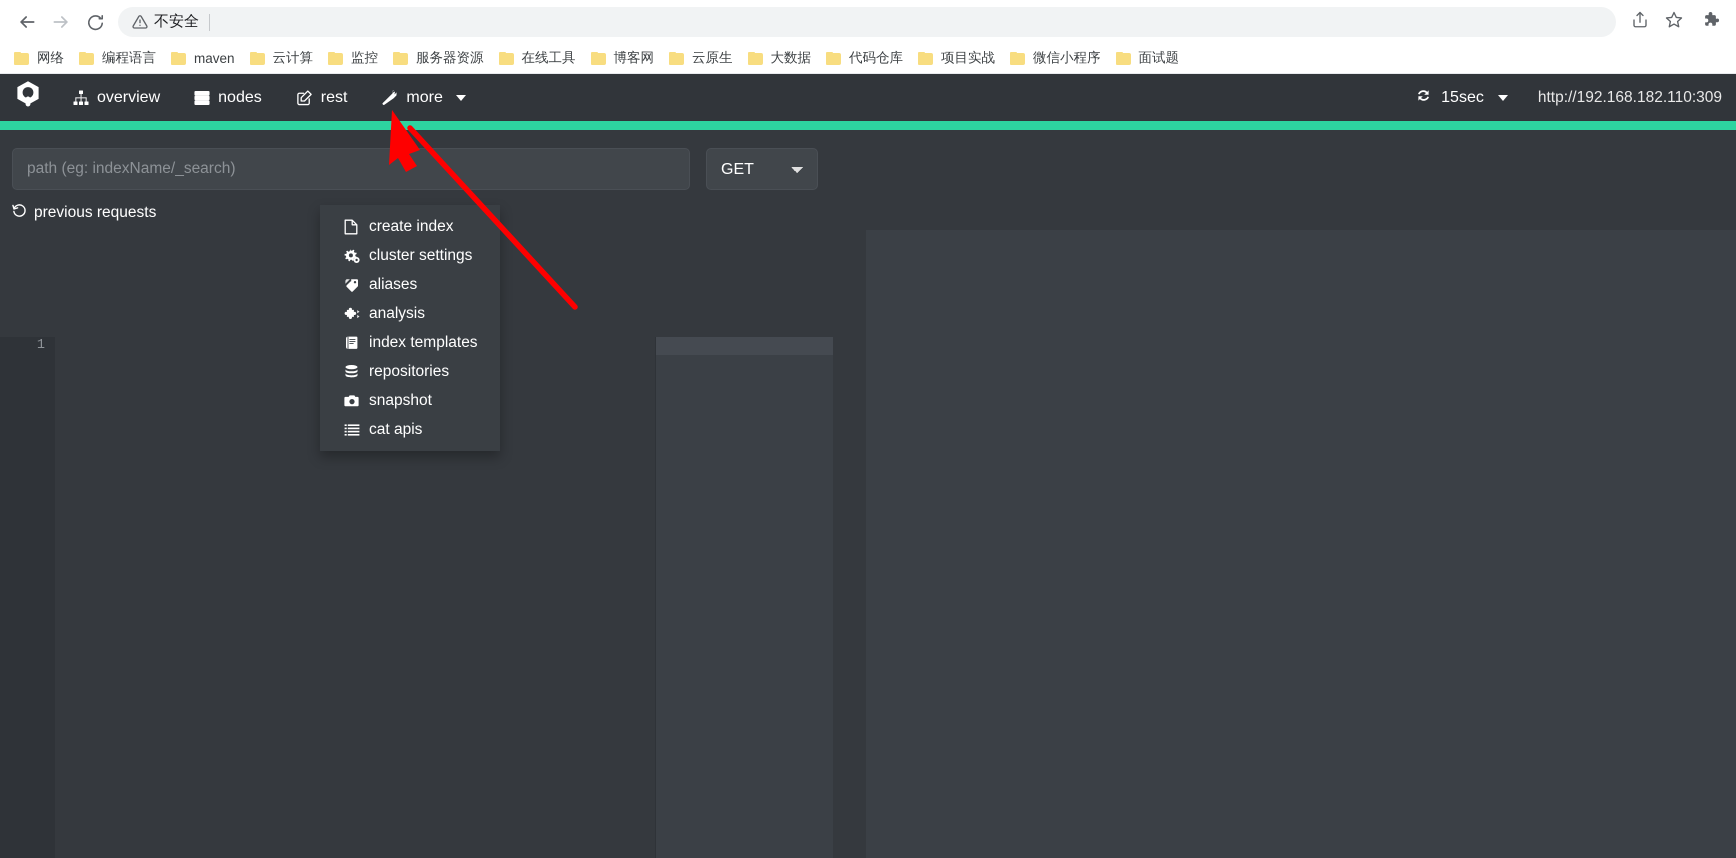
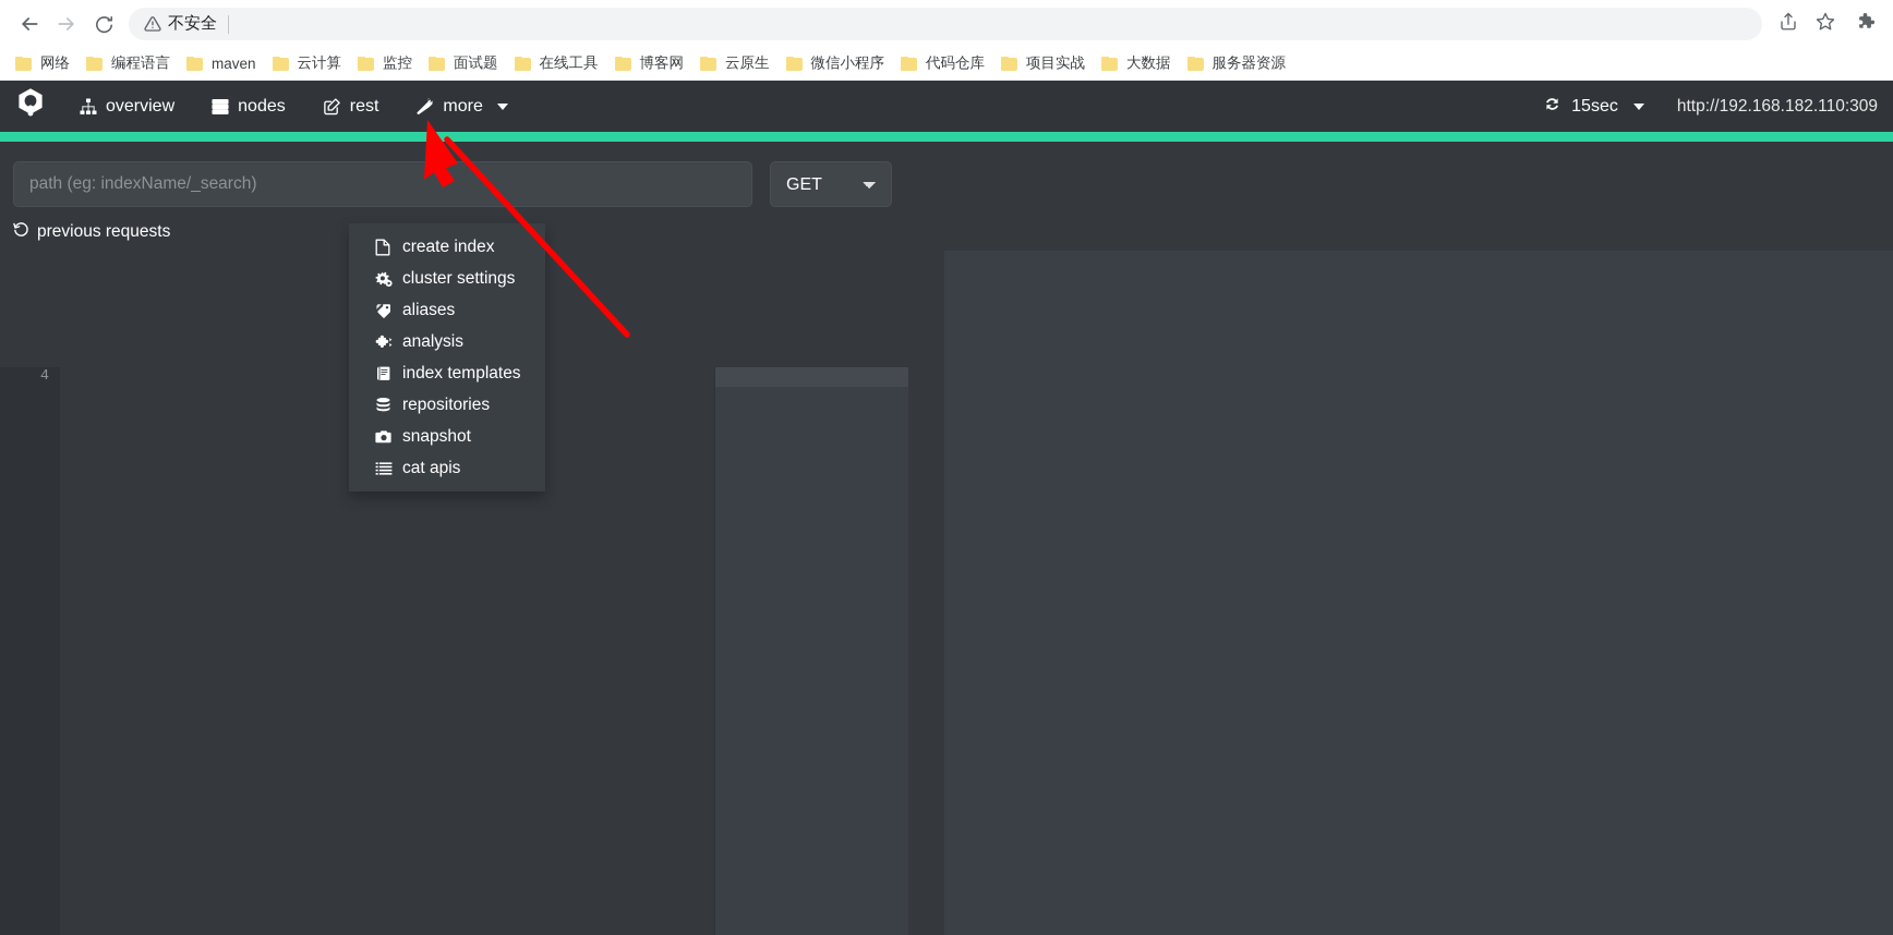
  不安全
  网络
  编程语言
  maven
  云计算
  监控
- 服务器资源
+ 面试题
  在线工具
  博客网
  云原生
- 大数据
+ 微信小程序
  代码仓库
  项目实战
- 微信小程序
+ 大数据
- 面试题
+ 服务器资源
  overview
  nodes
  rest
  more
  15sec
  http://192.168.182.110:309
  path (eg: indexName/_search)
  GET
  previous requests
- 1
+ 4
  create index
  cluster settings
  aliases
  analysis
  index templates
  repositories
  snapshot
  cat apis
